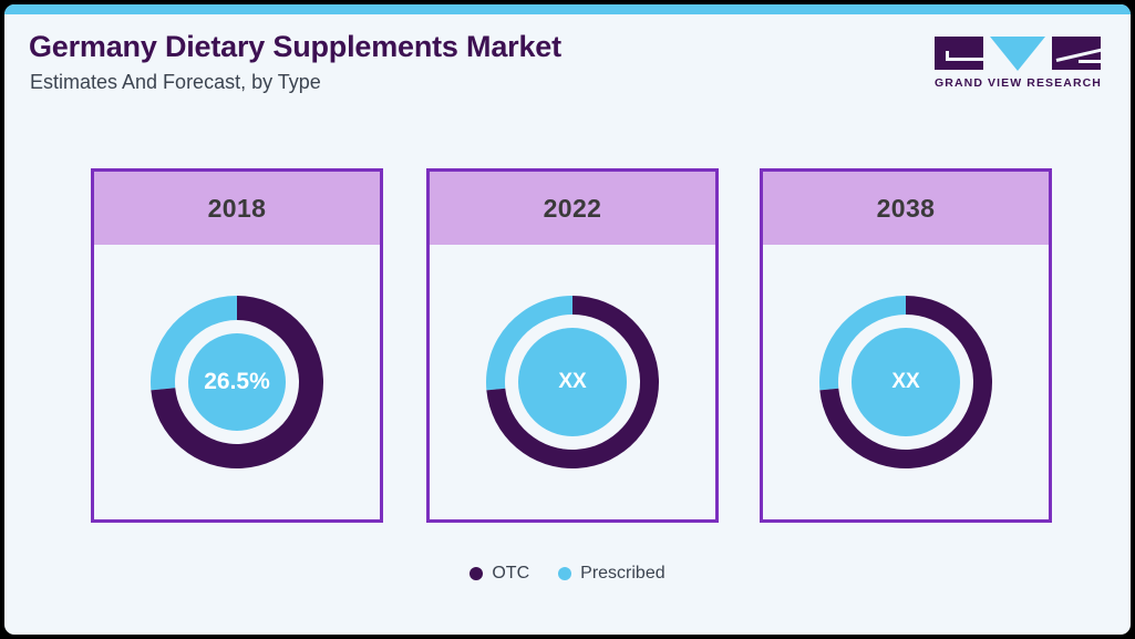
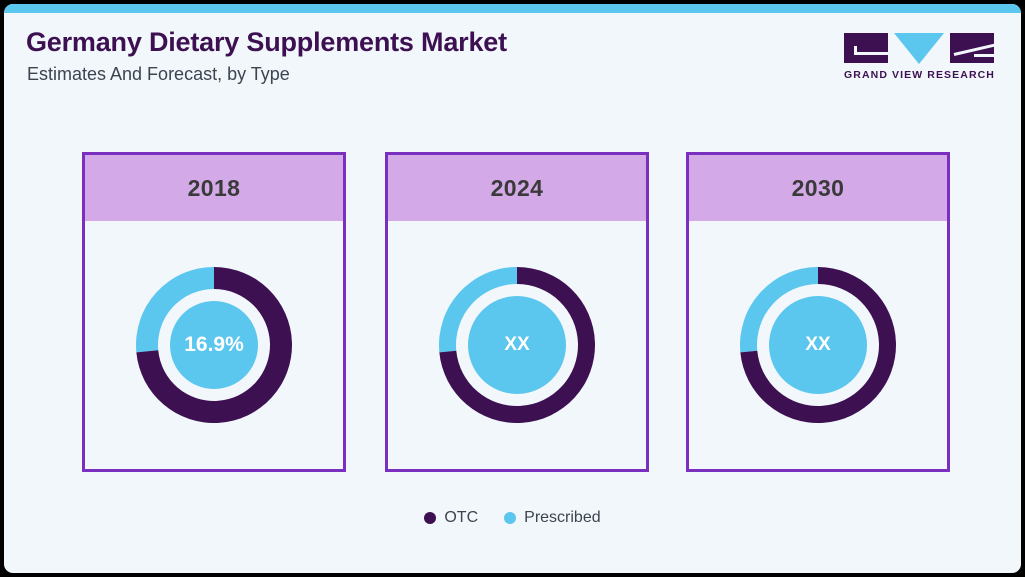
  Germany Dietary Supplements Market
  Estimates And Forecast, by Type
  GRAND VIEW RESEARCH
  2018
- 26.5%
+ 16.9%
- 2022
+ 2024
  XX
- 2038
+ 2030
  XX
  OTC
  Prescribed
